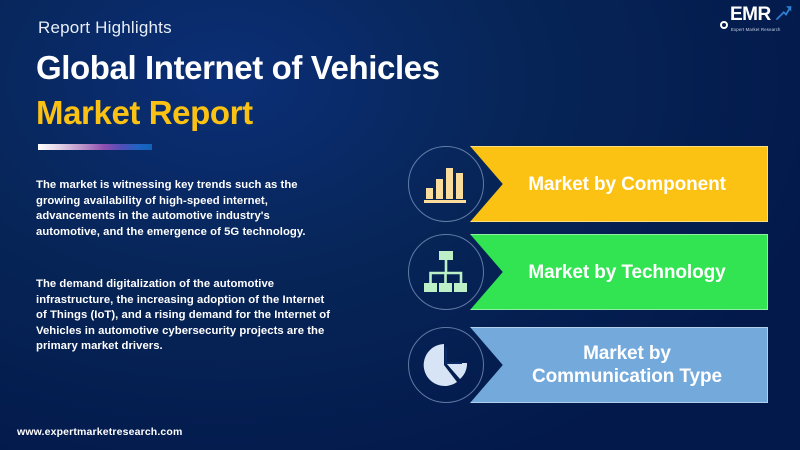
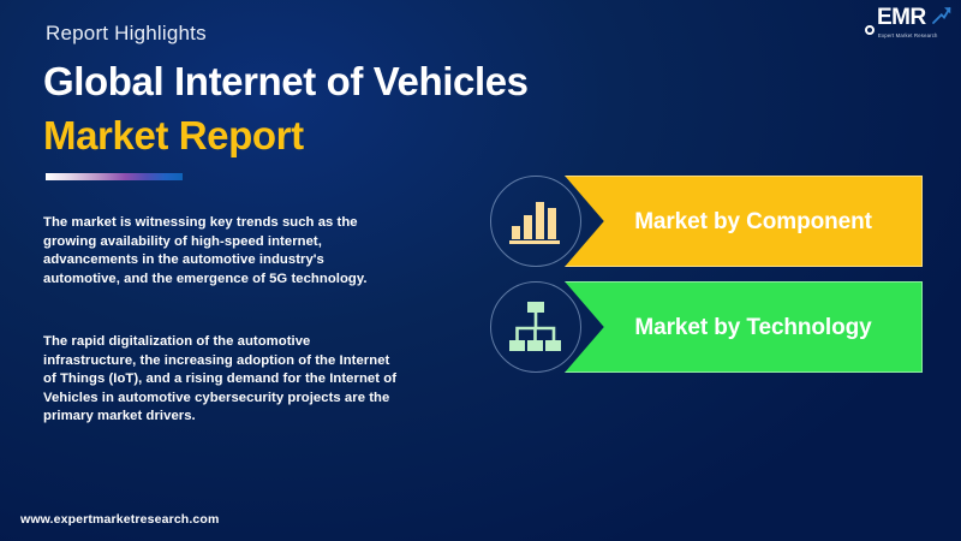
  EMR
  Report Highlights
  Global Internet of Vehicles
  Market Report
  The market is witnessing key trends such as the growing availability of high-speed internet, advancements in the automotive industry's automotive, and the emergence of 5G technology.
- The demand digitalization of the automotive infrastructure, the increasing adoption of the Internet of Things (IoT), and a rising demand for the Internet of Vehicles in automotive cybersecurity projects are the primary market drivers.
+ The rapid digitalization of the automotive infrastructure, the increasing adoption of the Internet of Things (IoT), and a rising demand for the Internet of Vehicles in automotive cybersecurity projects are the primary market drivers.
  www.expertmarketresearch.com
  Market by Component
  Market by Technology
- Market by
- Communication Type
